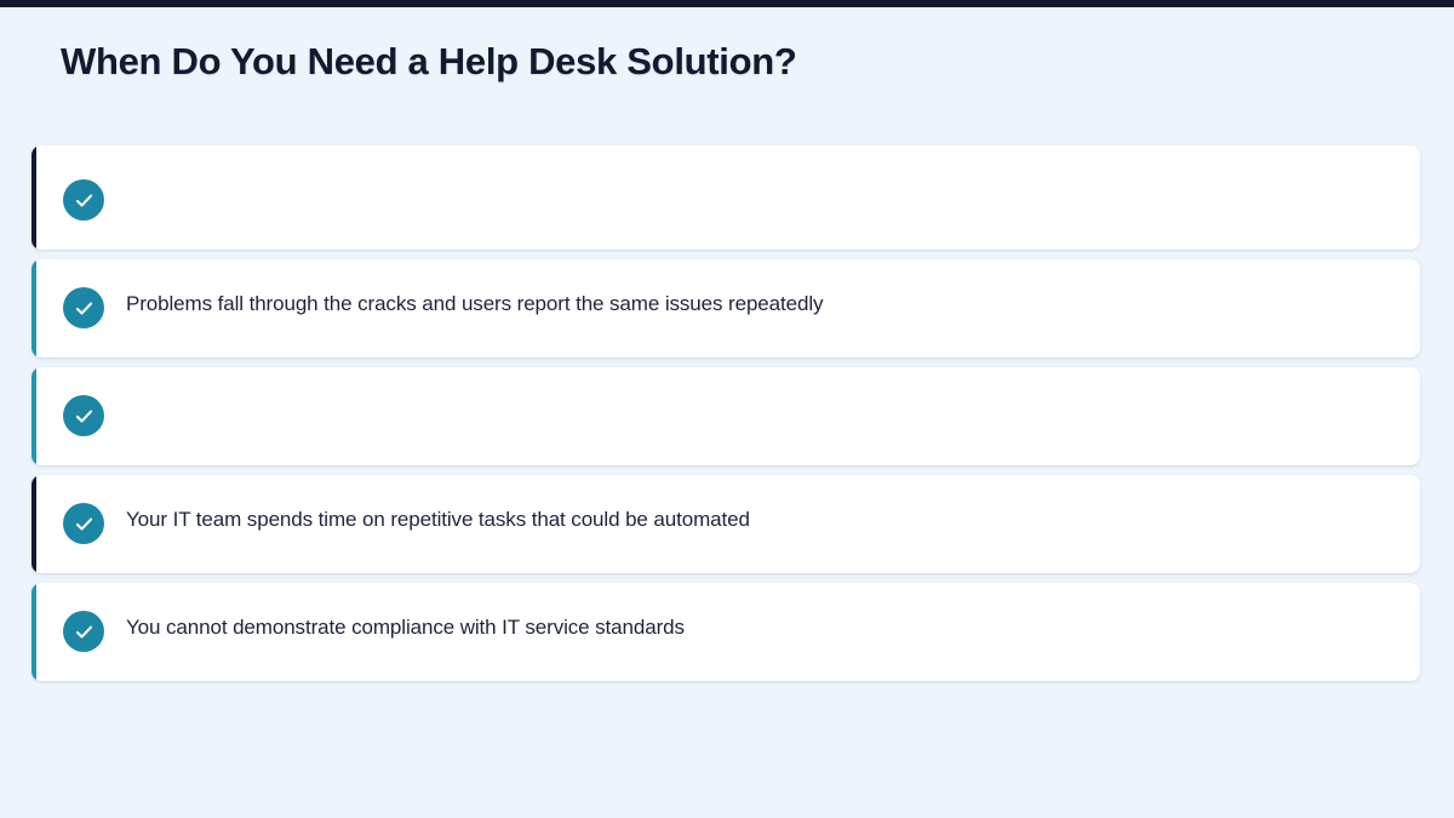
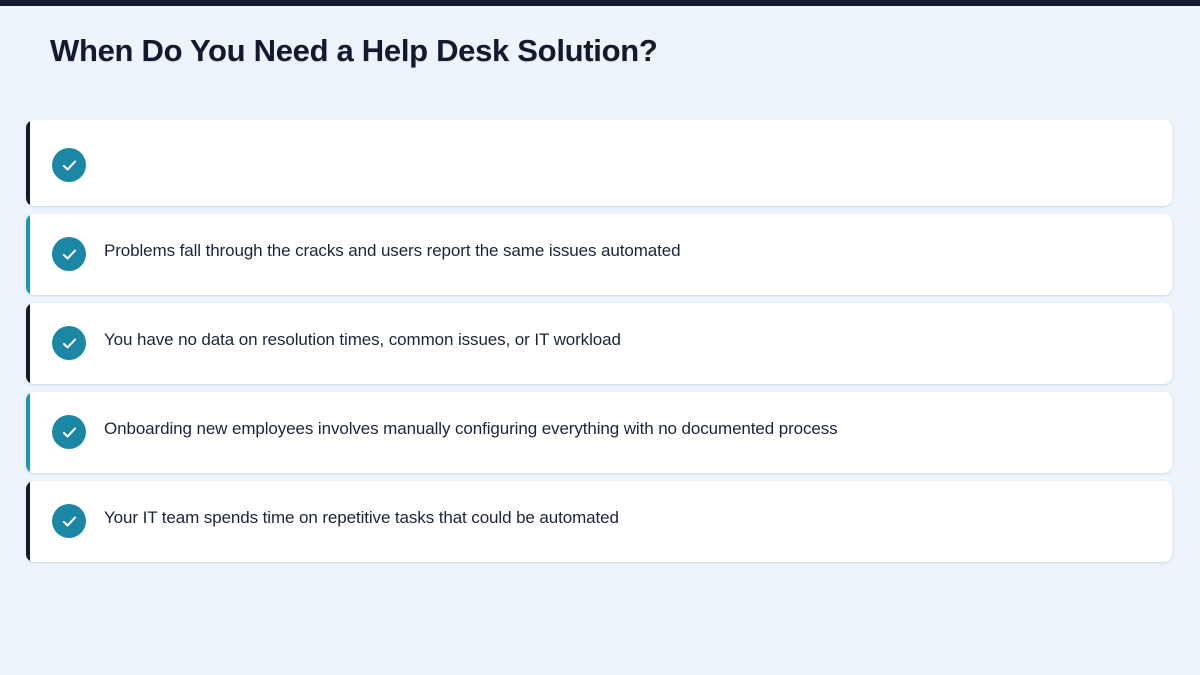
  When Do You Need a Help Desk Solution?
- Problems fall through the cracks and users report the same issues repeatedly
+ Problems fall through the cracks and users report the same issues automated
+ You have no data on resolution times, common issues, or IT workload
+ Onboarding new employees involves manually configuring everything with no documented process
  Your IT team spends time on repetitive tasks that could be automated
- You cannot demonstrate compliance with IT service standards
